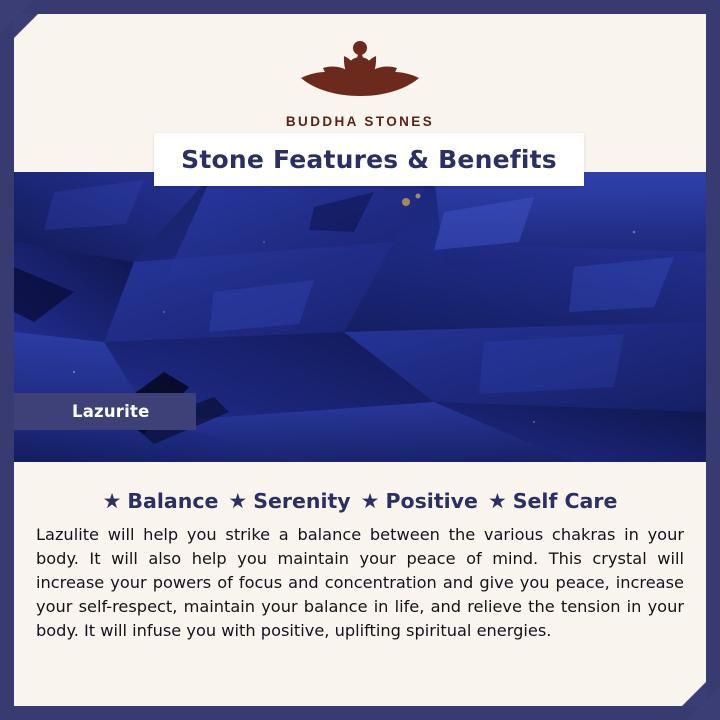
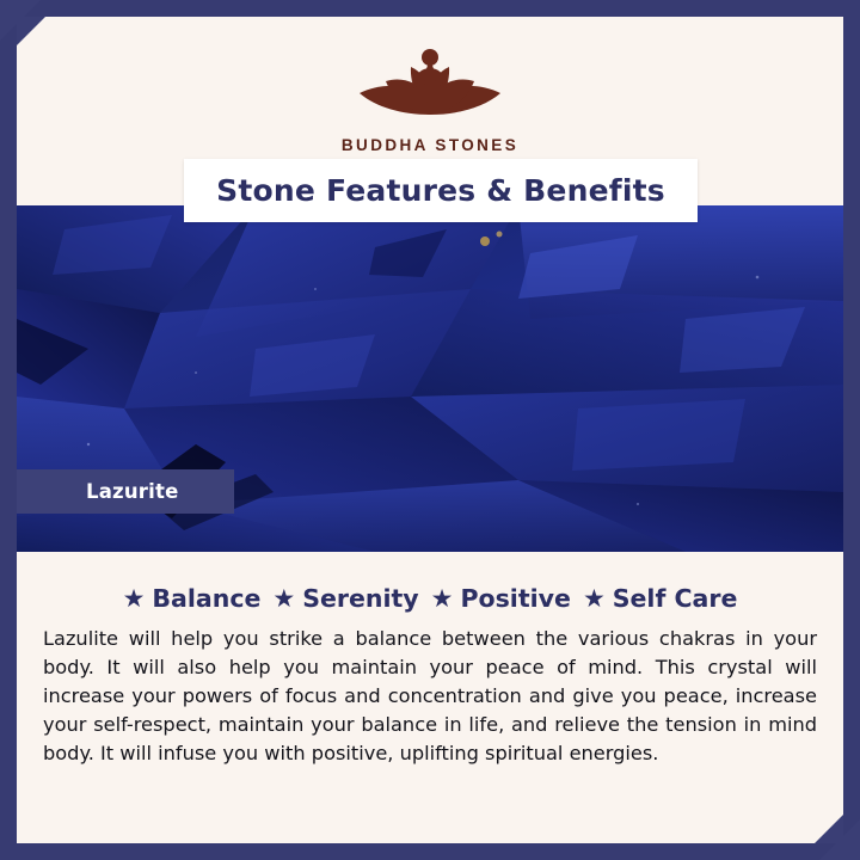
  BUDDHA STONES
  Stone Features & Benefits
  ★
  Balance
  ★
  Serenity
  ★
  Positive
  ★
  Self Care
- Lazulite will help you strike a balance between the various chakras in your body. It will also help you maintain your peace of mind. This crystal will increase your powers of focus and concentration and give you peace, increase your self-respect, maintain your balance in life, and relieve the tension in your body. It will infuse you with positive, uplifting spiritual energies.
+ Lazulite will help you strike a balance between the various chakras in your body. It will also help you maintain your peace of mind. This crystal will increase your powers of focus and concentration and give you peace, increase your self-respect, maintain your balance in life, and relieve the tension in mind body. It will infuse you with positive, uplifting spiritual energies.
  Lazurite
